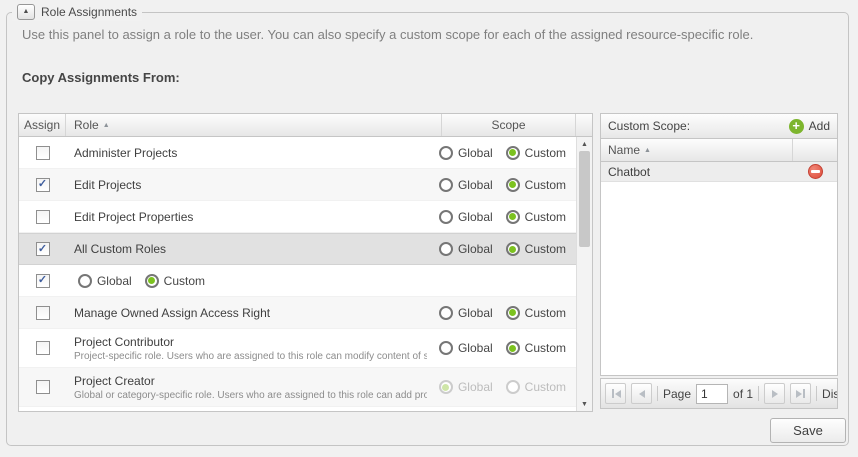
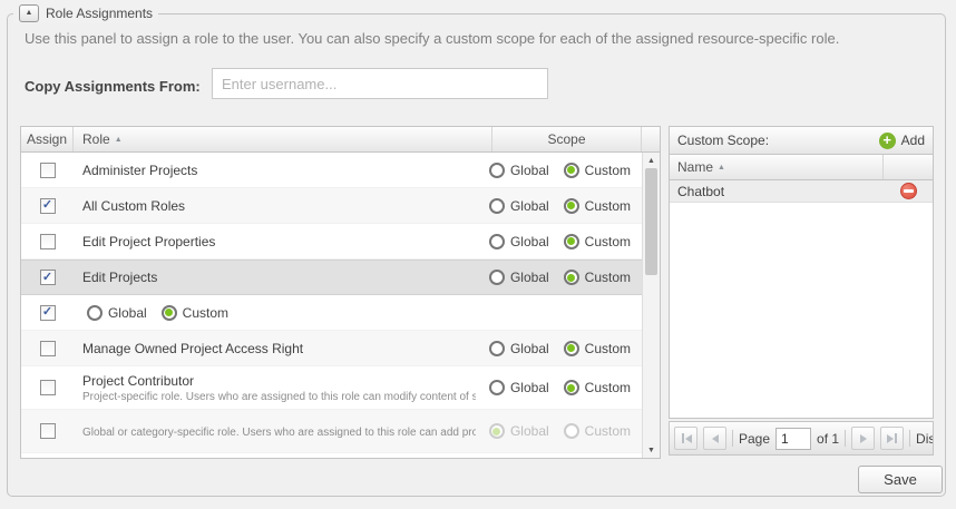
  Role Assignments
  Use this panel to assign a role to the user. You can also specify a custom scope for each of the assigned resource-specific role.
  Copy Assignments From:
+ Enter username...
  Assign
  Role
  Scope
  Administer Projects
  Global
  Custom
  ✓
- Edit Projects
+ All Custom Roles
  Global
  Custom
  Edit Project Properties
  Global
  Custom
  ✓
- All Custom Roles
+ Edit Projects
  Global
  Custom
  ✓
  Global
  Custom
- Manage Owned Assign Access Right
+ Manage Owned Project Access Right
  Global
  Custom
  Project Contributor
  Project-specific role. Users who are assigned to this role can modify content of s
  Global
  Custom
- Project Creator
  Global or category-specific role. Users who are assigned to this role can add pro
  Global
  Custom
  Custom Scope:
  +
  Add
  Name
  Chatbot
  Page
  1
  of 1
  Save
